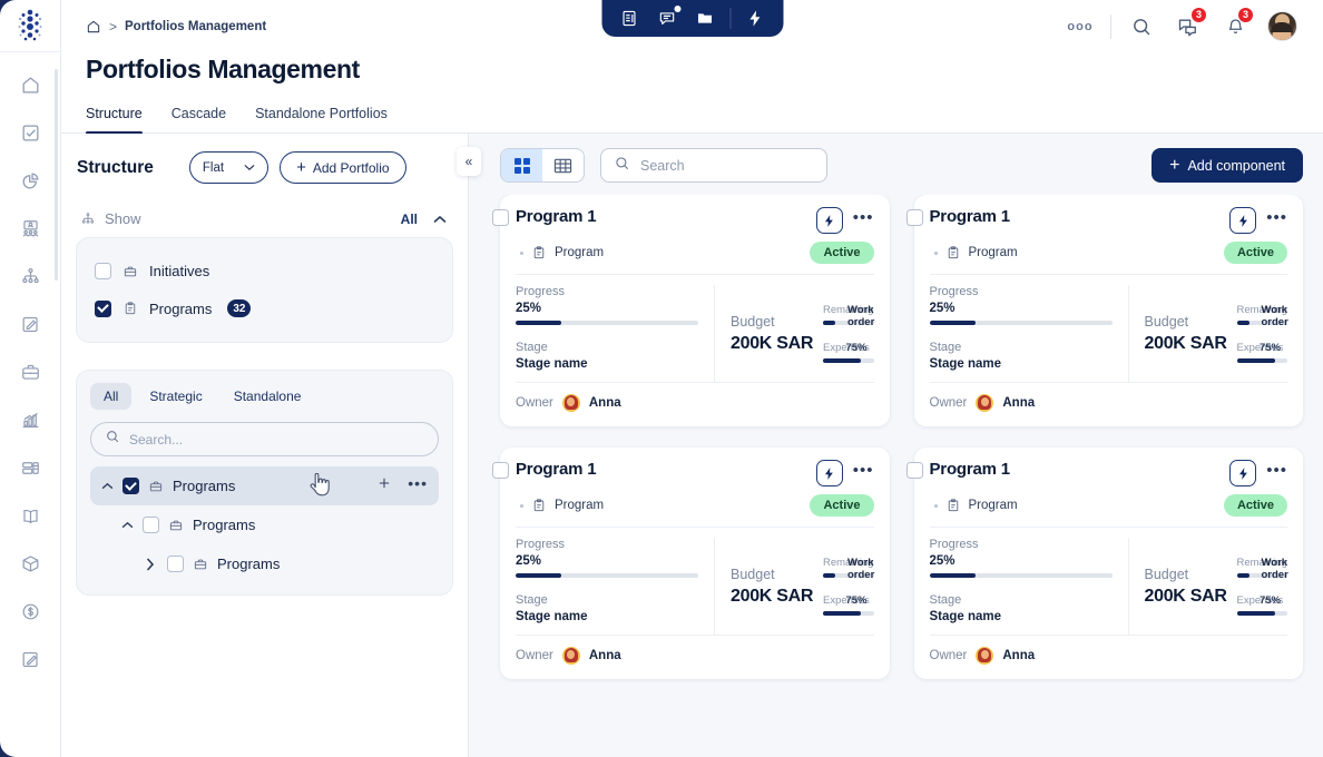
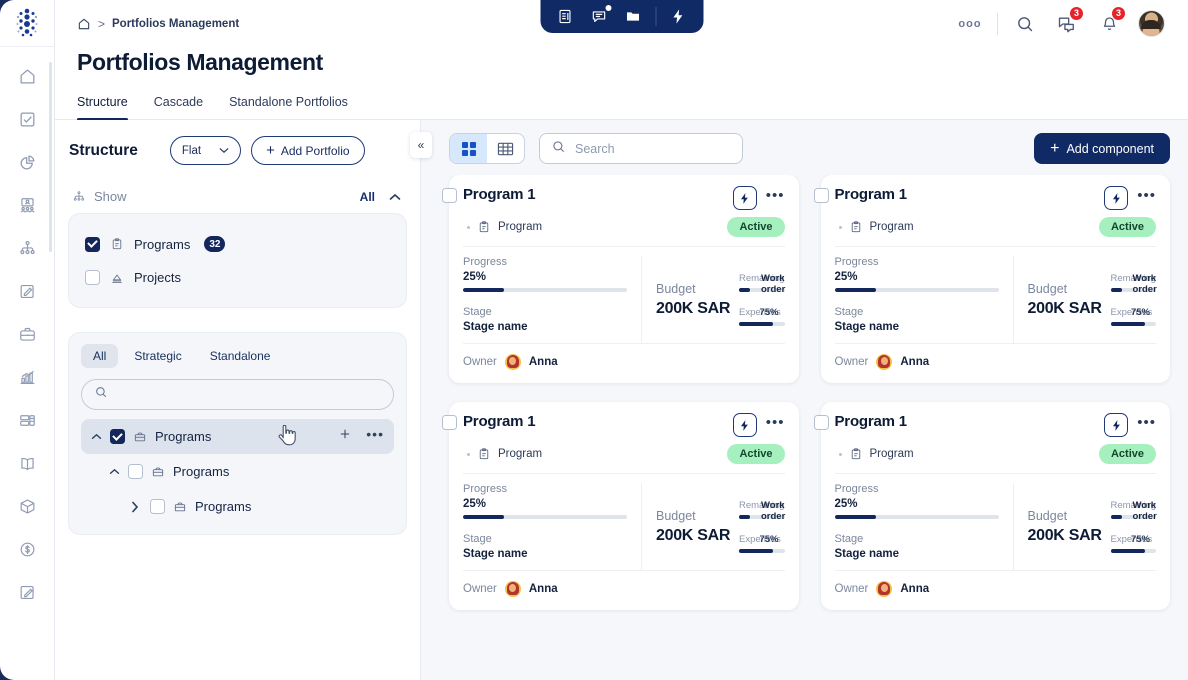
  >
  Portfolios Management
  ooo
  3
  3
  Portfolios Management
  Structure
  Cascade
  Standalone Portfolios
  Structure
  Flat
  +
  Add Portfolio
  Show
  All
- Initiatives
  Programs
  32
+ Projects
  All
  Strategic
  Standalone
- Search...
  Programs
  •••
  Programs
  Programs
  «
  Search
  +
  Add component
  Program 1
  •••
  Program
  Active
  Progress
  25%
  Stage
  Stage name
  Budget
  200K SAR
  Remaining
  Work order
  Expenses
  75%
  Owner
  Anna
  Program 1
  •••
  Program
  Active
  Progress
  25%
  Stage
  Stage name
  Budget
  200K SAR
  Remaining
  Work order
  Expenses
  75%
  Owner
  Anna
  Program 1
  •••
  Program
  Active
  Progress
  25%
  Stage
  Stage name
  Budget
  200K SAR
  Remaining
  Work order
  Expenses
  75%
  Owner
  Anna
  Program 1
  •••
  Program
  Active
  Progress
  25%
  Stage
  Stage name
  Budget
  200K SAR
  Remaining
  Work order
  Expenses
  75%
  Owner
  Anna
